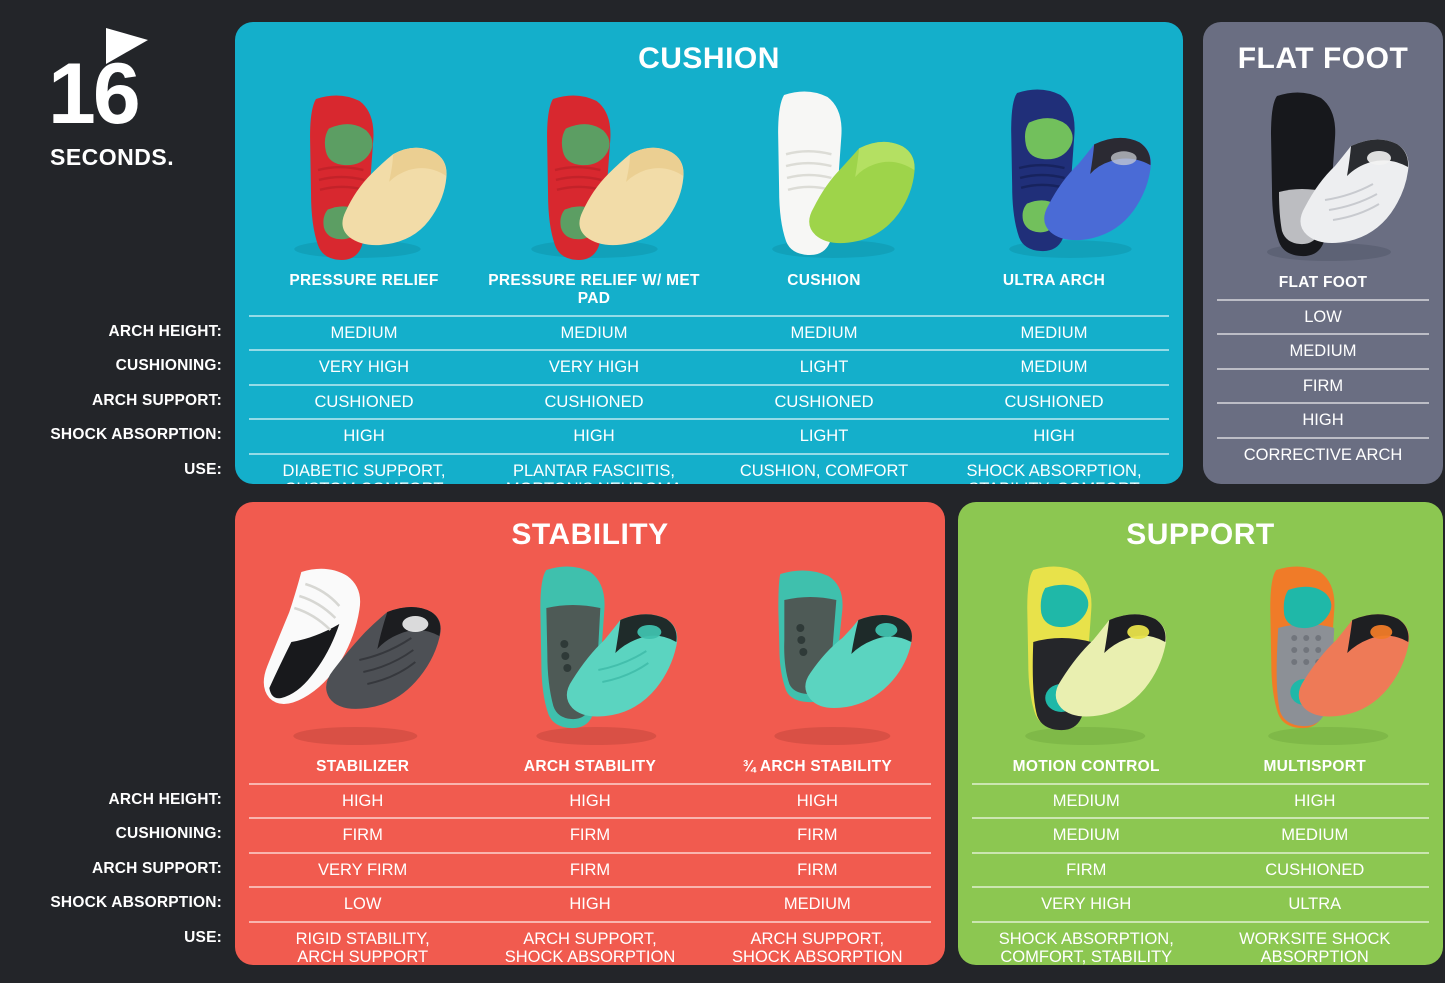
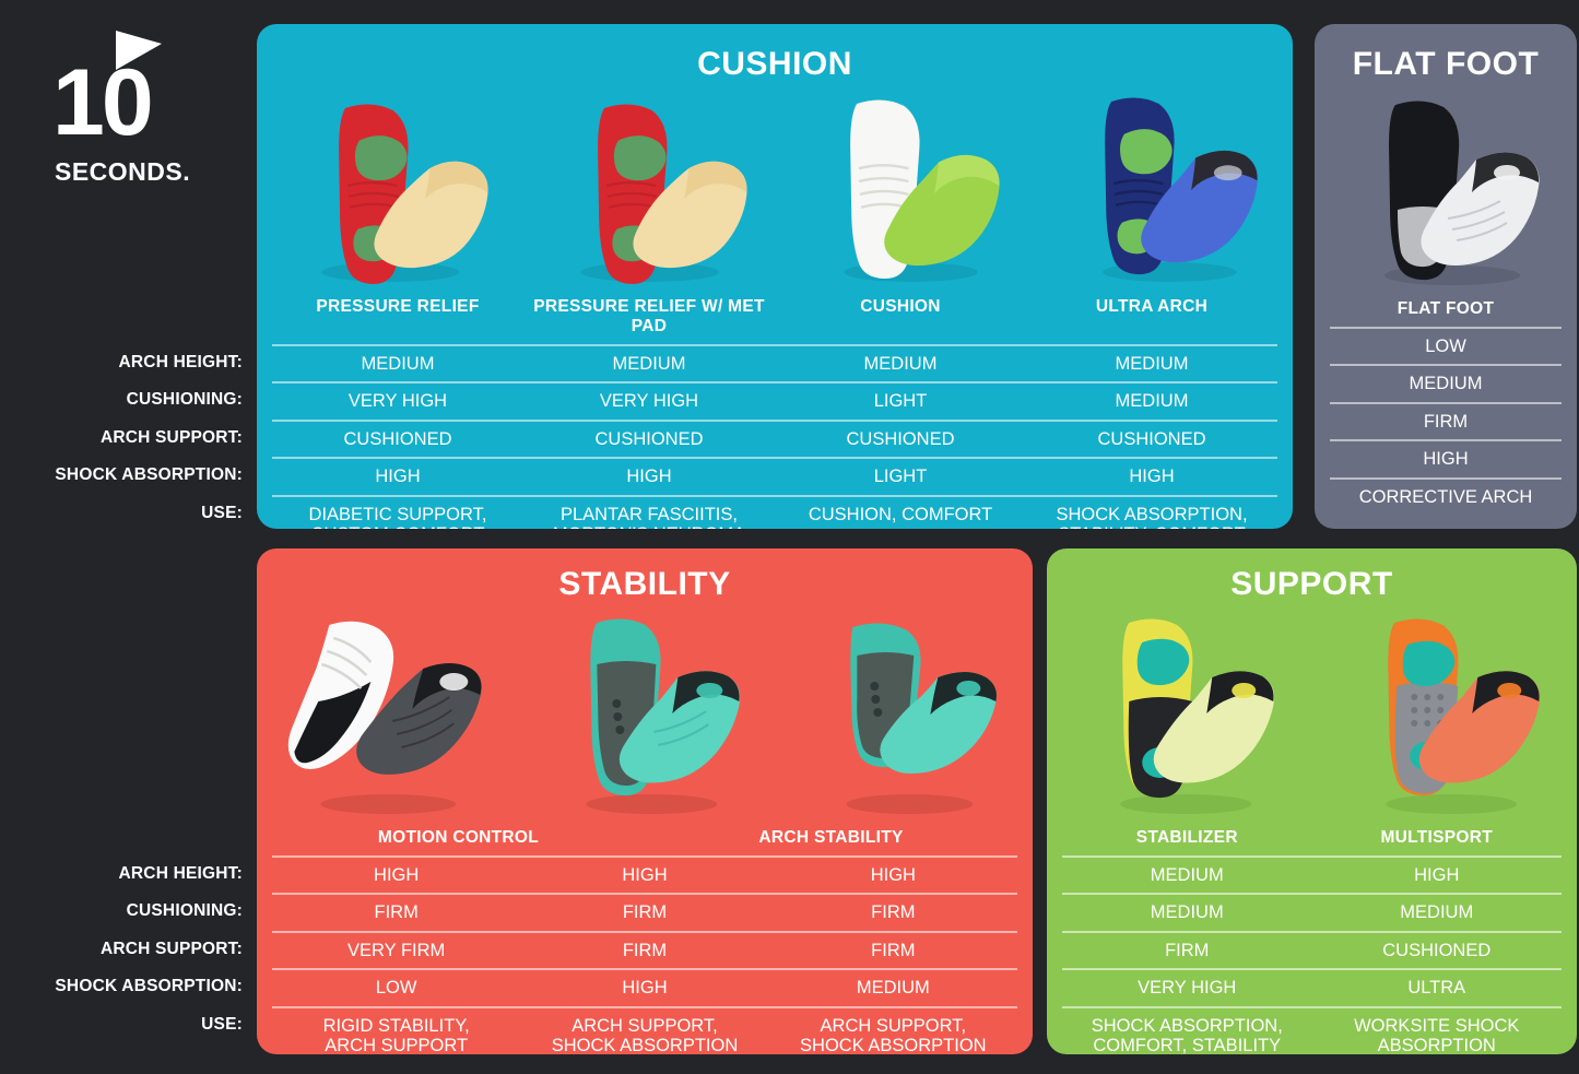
- 16
+ 10
  SECONDS.
  ARCH HEIGHT:
  CUSHIONING:
  ARCH SUPPORT:
  SHOCK ABSORPTION:
  USE:
  ARCH HEIGHT:
  CUSHIONING:
  ARCH SUPPORT:
  SHOCK ABSORPTION:
  USE:
  CUSHION
  PRESSURE RELIEF
  PRESSURE RELIEF W/ MET PAD
  CUSHION
  ULTRA ARCH
  MEDIUM
  MEDIUM
  MEDIUM
  MEDIUM
  VERY HIGH
  VERY HIGH
  LIGHT
  MEDIUM
  CUSHIONED
  CUSHIONED
  CUSHIONED
  CUSHIONED
  HIGH
  HIGH
  LIGHT
  HIGH
  DIABETIC SUPPORT,
  PLANTAR FASCIITIS,
  CUSHION, COMFORT
  SHOCK ABSORPTION,
  FLAT FOOT
  FLAT FOOT
  LOW
  MEDIUM
  FIRM
  HIGH
  CORRECTIVE ARCH
  STABILITY
- STABILIZER
+ MOTION CONTROL
  ARCH STABILITY
- ¾ ARCH STABILITY
  HIGH
  HIGH
  HIGH
  FIRM
  FIRM
  FIRM
  VERY FIRM
  FIRM
  FIRM
  LOW
  HIGH
  MEDIUM
  RIGID STABILITY,
  ARCH SUPPORT
  ARCH SUPPORT,
  SHOCK ABSORPTION
  ARCH SUPPORT,
  SHOCK ABSORPTION
  SUPPORT
- MOTION CONTROL
+ STABILIZER
  MULTISPORT
  MEDIUM
  HIGH
  MEDIUM
  MEDIUM
  FIRM
  CUSHIONED
  VERY HIGH
  ULTRA
  SHOCK ABSORPTION,
  COMFORT, STABILITY
  WORKSITE SHOCK
  ABSORPTION
